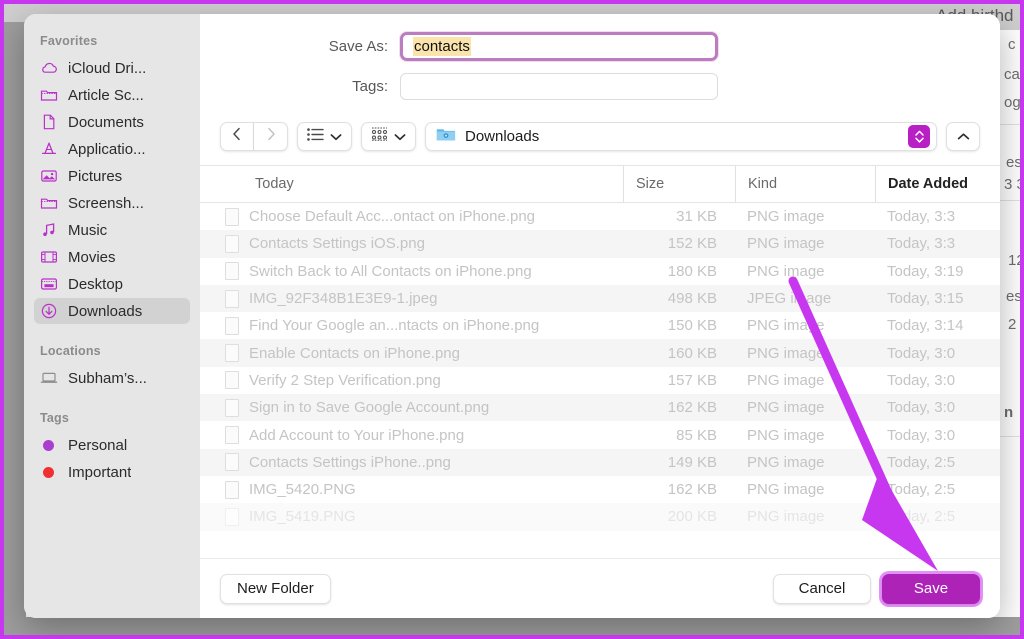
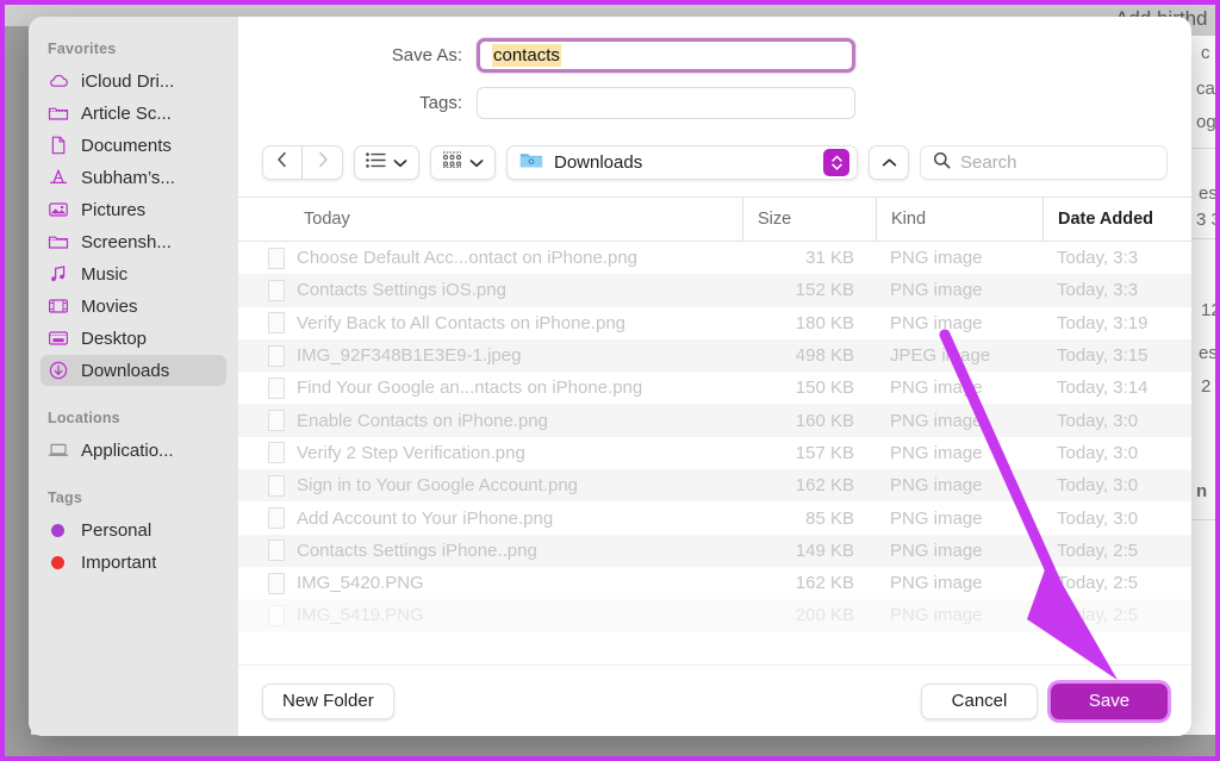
  c
  og
  es
  es
  2
  n
  Favorites
  iCloud Dri...
  Article Sc...
  Documents
- Applicatio...
+ Subham’s...
  Pictures
  Screensh...
  Music
  Movies
  Desktop
  Downloads
  Locations
- Subham’s...
+ Applicatio...
  Tags
  Personal
  Important
  Save As:
  contacts
  Tags:
  Downloads
+ Search
  Today
  Size
  Kind
  Date Added
  Choose Default Acc...ontact on iPhone.png
  31 KB
  PNG image
  Today, 3:3
  Contacts Settings iOS.png
  152 KB
  PNG image
  Today, 3:3
- Switch Back to All Contacts on iPhone.png
+ Verify Back to All Contacts on iPhone.png
  180 KB
  PNG image
  Today, 3:19
  IMG_92F348B1E3E9-1.jpeg
  498 KB
  JPEG iage
  Today, 3:15
  Find Your Google an...ntacts on iPhone.png
  150 KB
  PNG imae
  Today, 3:14
  Enable Contacts on iPhone.png
  160 KB
  PNG image
  Today, 3:0
  Verify 2 Step Verification.png
  157 KB
  PNG image
  Today, 3:0
- Sign in to Save Google Account.png
+ Sign in to Your Google Account.png
  162 KB
  PNG image
  Today, 3:0
  Add Account to Your iPhone.png
  85 KB
  PNG image
  Today, 3:0
  Contacts Settings iPhone..png
  149 KB
  PNG image
  Today, 2:5
  IMG_5420.PNG
  162 KB
  PNG image
  oday, 2:5
  day, 2:5
  New Folder
  Cancel
  Save
